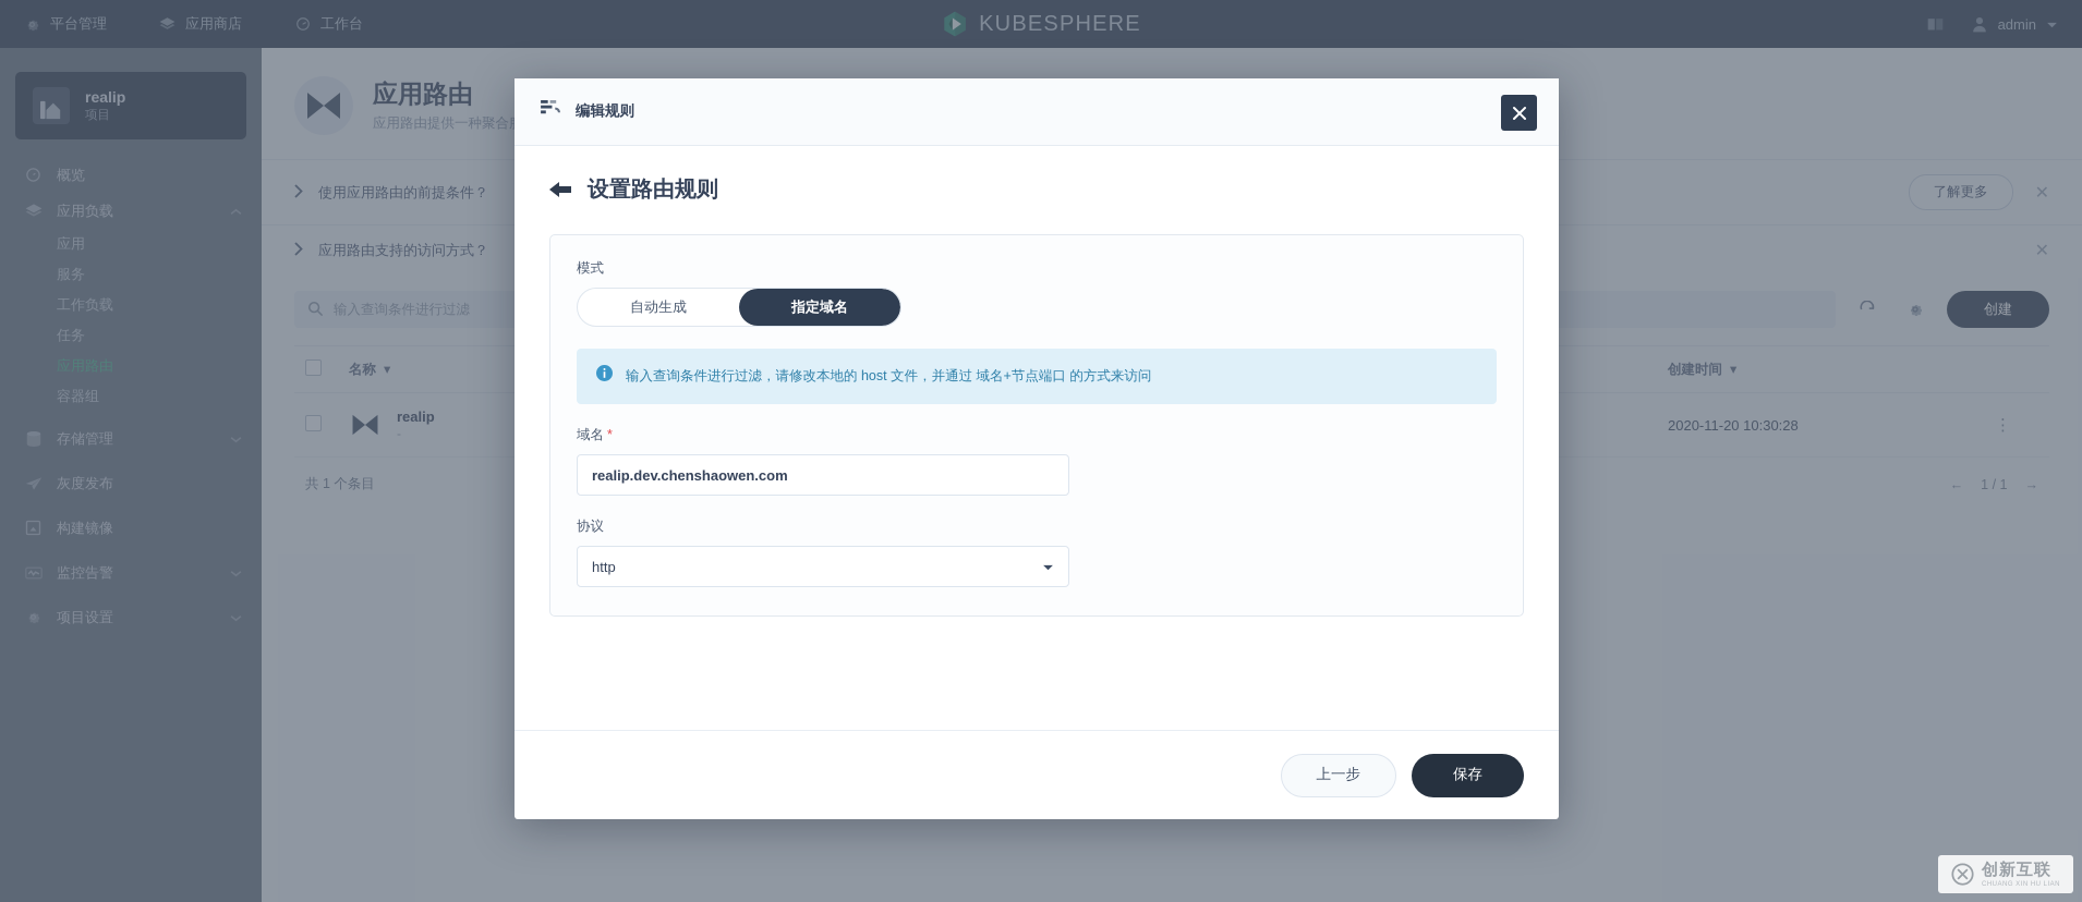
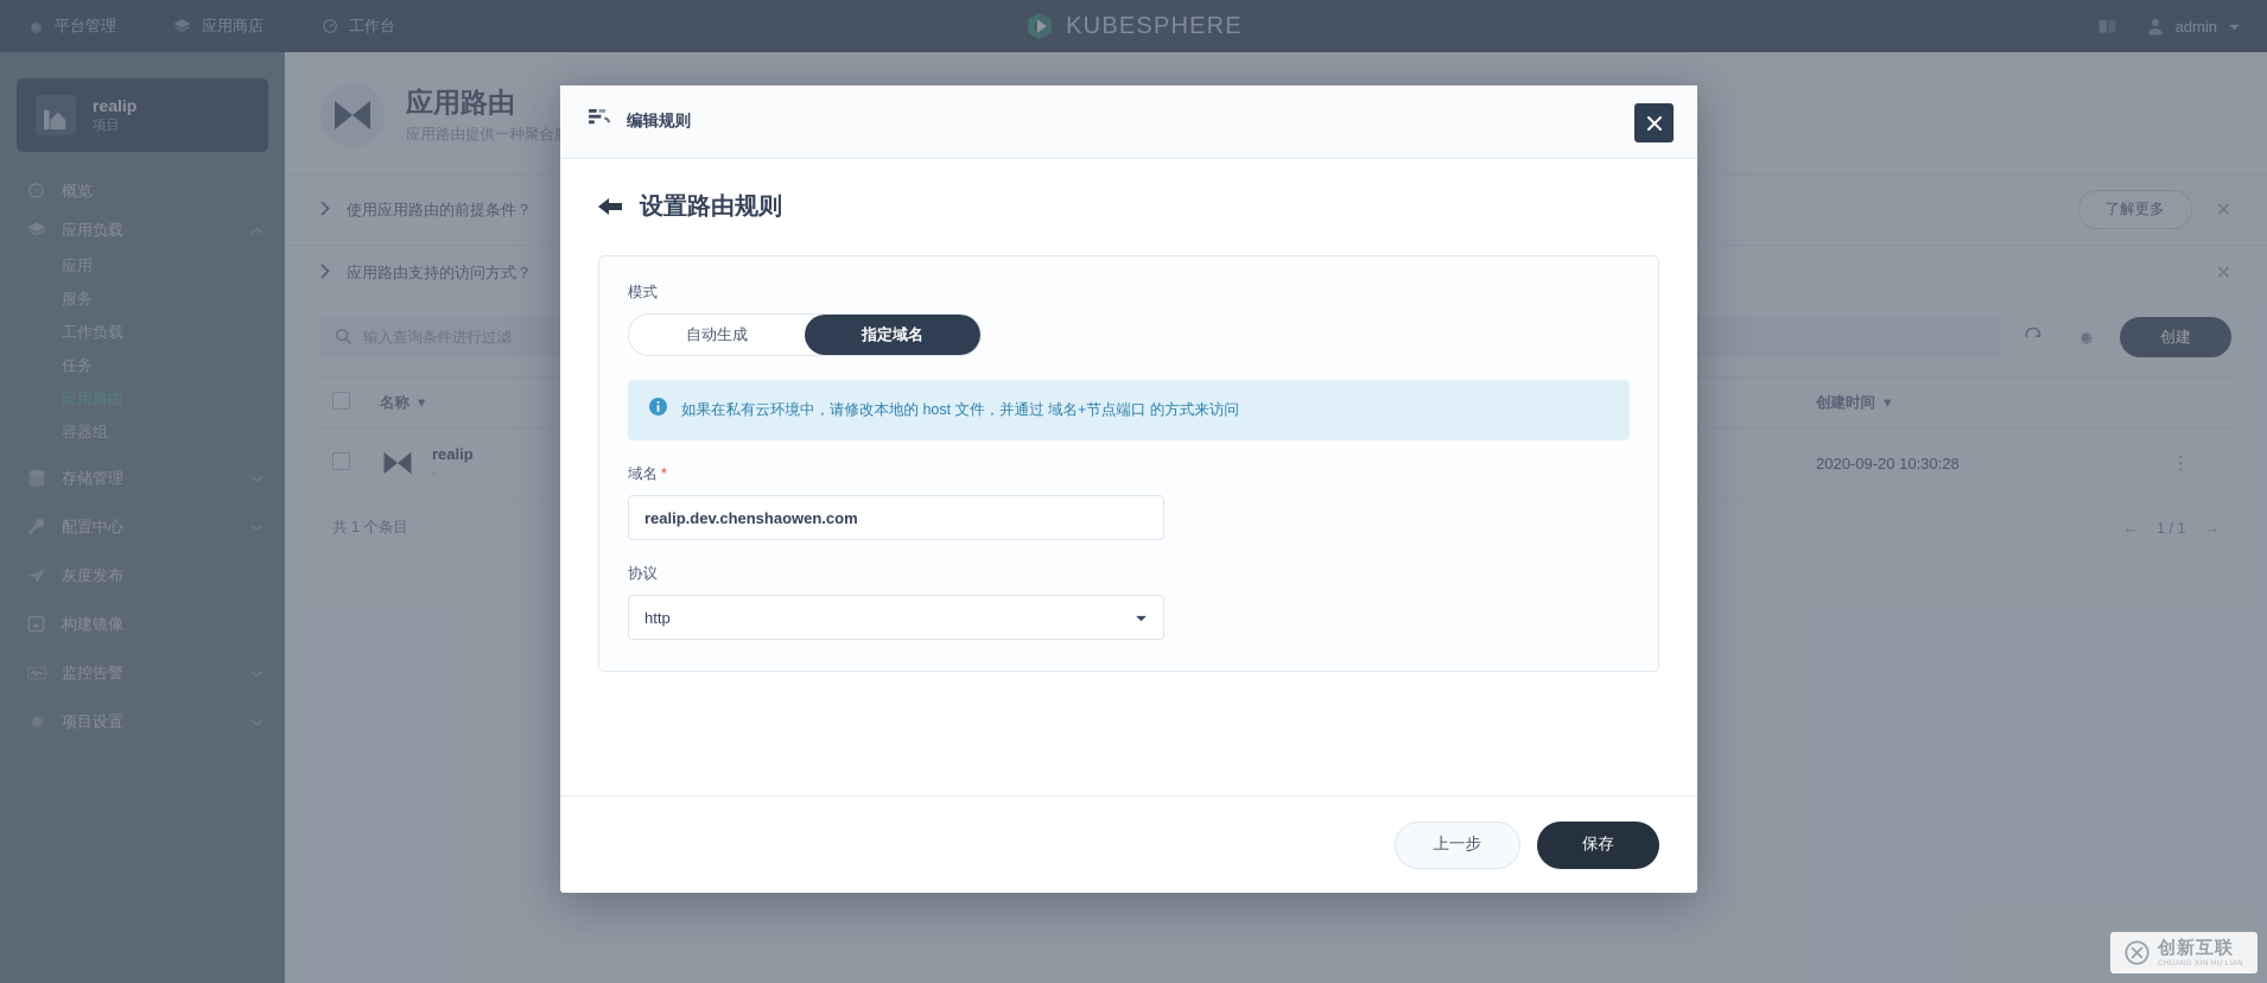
  平台管理
  应用商店
  工作台
  KUBESPHERE
  admin
  realip
  项目
  概览
  应用负载
  应用
  服务
  工作负载
  任务
  应用路由
  容器组
  存储管理
+ 配置中心
  灰度发布
  构建镜像
  监控告警
  项目设置
  应用路由
  使用应用路由的前提条件？
  了解更多
  ✕
  应用路由支持的访问方式？
  ✕
  输入查询条件进行过滤
  创建
  	名称 ▾	创建时间 ▾
- 	realip	2020-11-20 10:30:28	⋮
+ 	realip	2020-09-20 10:30:28	⋮
  共 1 个条目
  ←
  1 / 1
  →
  编辑规则
  设置路由规则
  模式
  自动生成
  指定域名
- 输入查询条件进行过滤，请修改本地的 host 文件，并通过 域名+节点端口 的方式来访问
+ 如果在私有云环境中，请修改本地的 host 文件，并通过 域名+节点端口 的方式来访问
  域名 *
  realip.dev.chenshaowen.com
  协议
  http
  上一步
  保存
  创新互联
